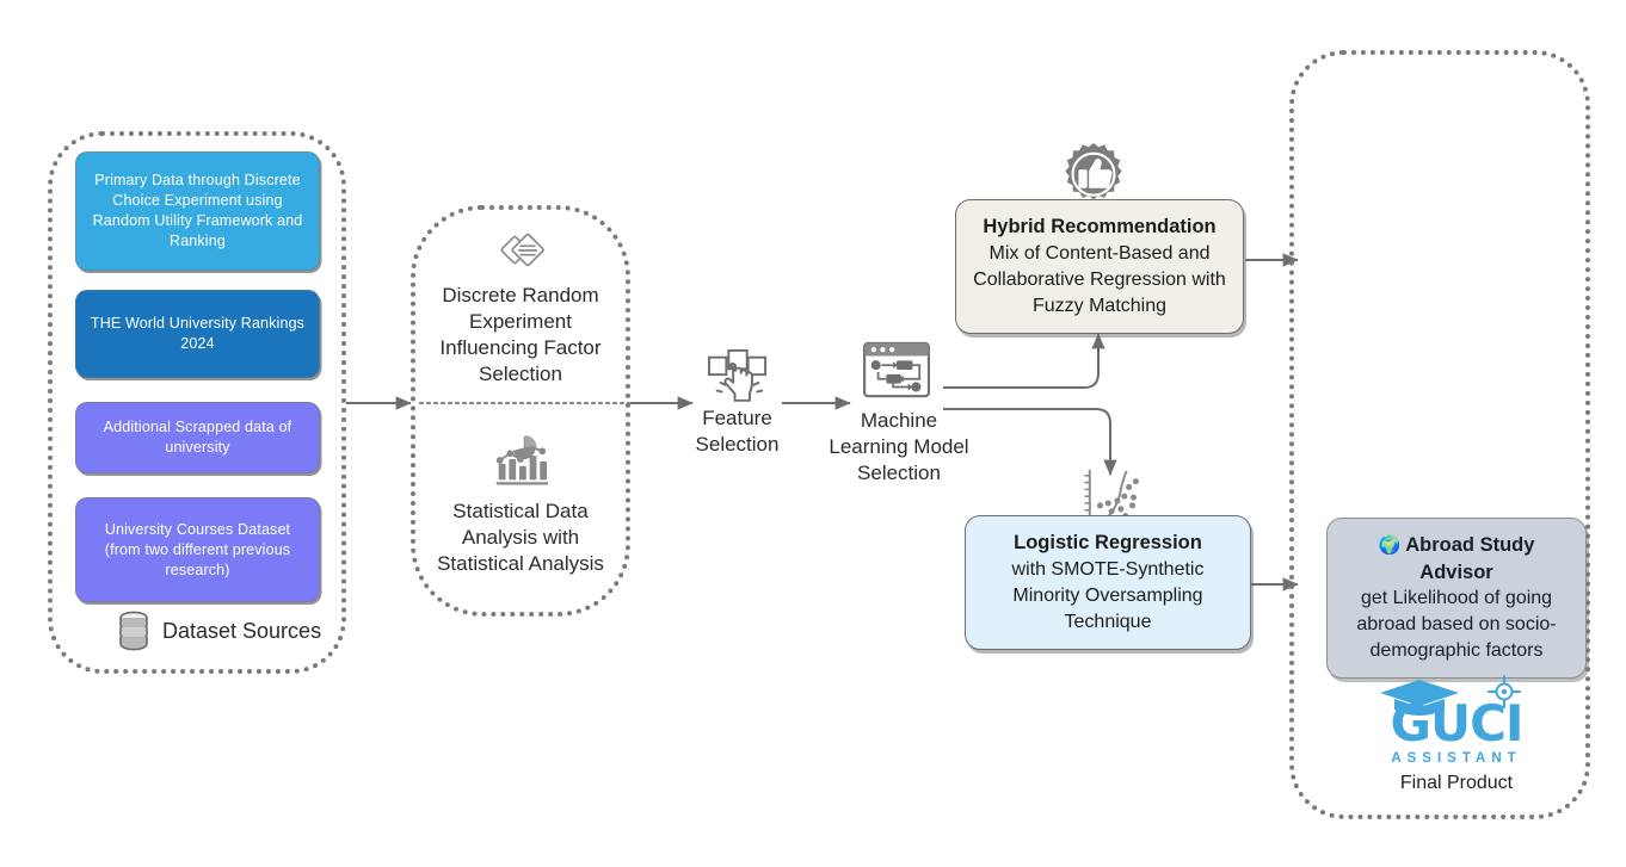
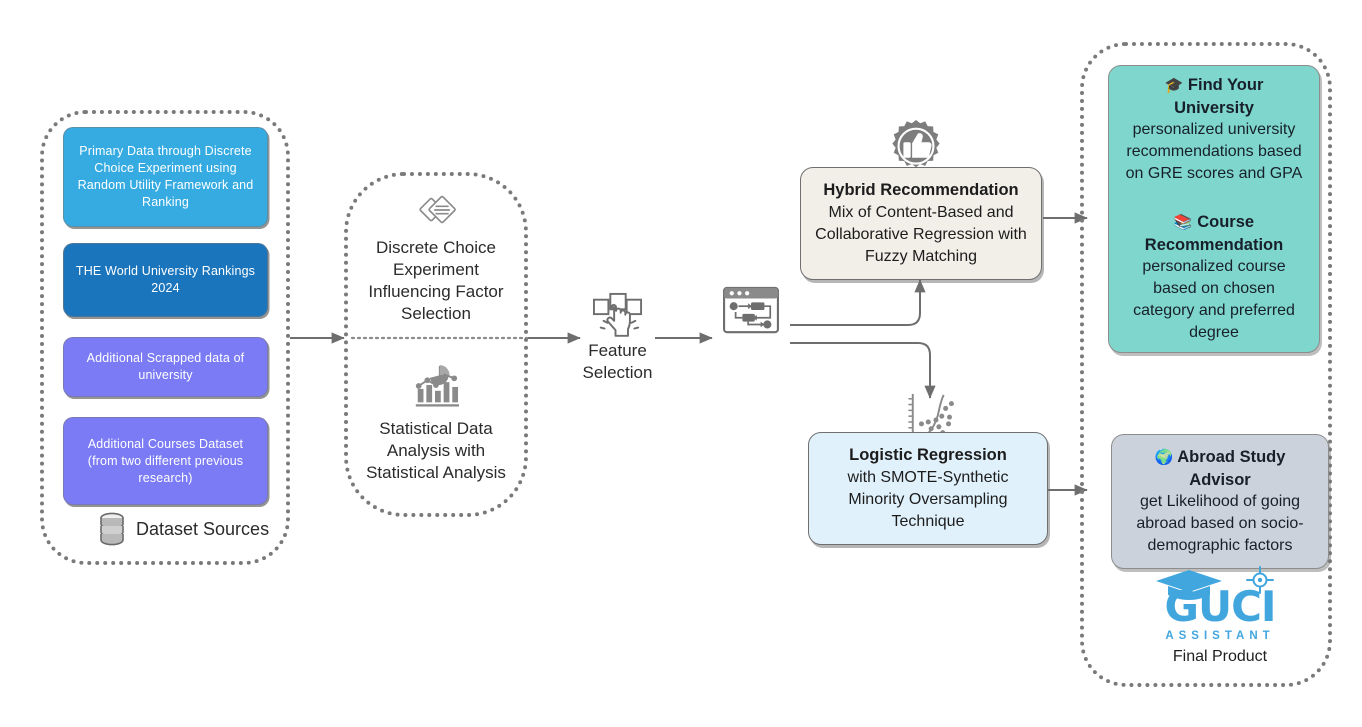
  Primary Data through Discrete Choice Experiment using Random Utility Framework and Ranking
  THE World University Rankings 2024
  Additional Scrapped data of university
- University Courses Dataset (from two different previous research)
+ Additional Courses Dataset (from two different previous research)
  Dataset Sources
- Discrete Random Experiment Influencing Factor Selection
+ Discrete Choice Experiment Influencing Factor Selection
  Statistical Data Analysis with Statistical Analysis
  Feature Selection
- Machine Learning Model Selection
  Hybrid Recommendation
  Mix of Content-Based and Collaborative Regression with Fuzzy Matching
  Logistic Regression
  with SMOTE-Synthetic Minority Oversampling Technique
+ 🎓 Find Your University
+ personalized university recommendations based on GRE scores and GPA
+ 📚 Course Recommendation
+ personalized course based on chosen category and preferred degree
  🌍 Abroad Study Advisor
  get Likelihood of going abroad based on socio-demographic factors
  GUCI
  ASSISTANT
  Final Product
